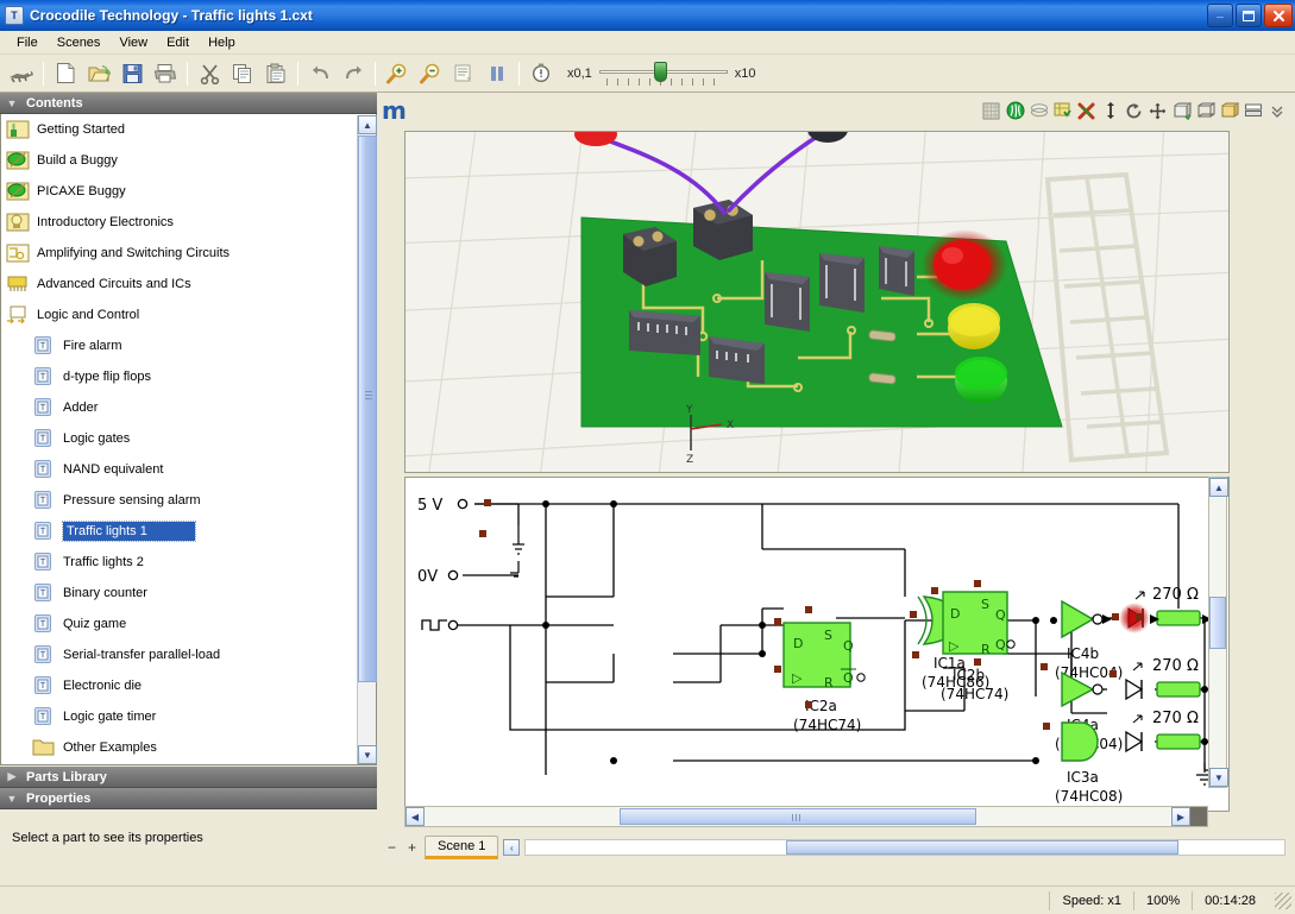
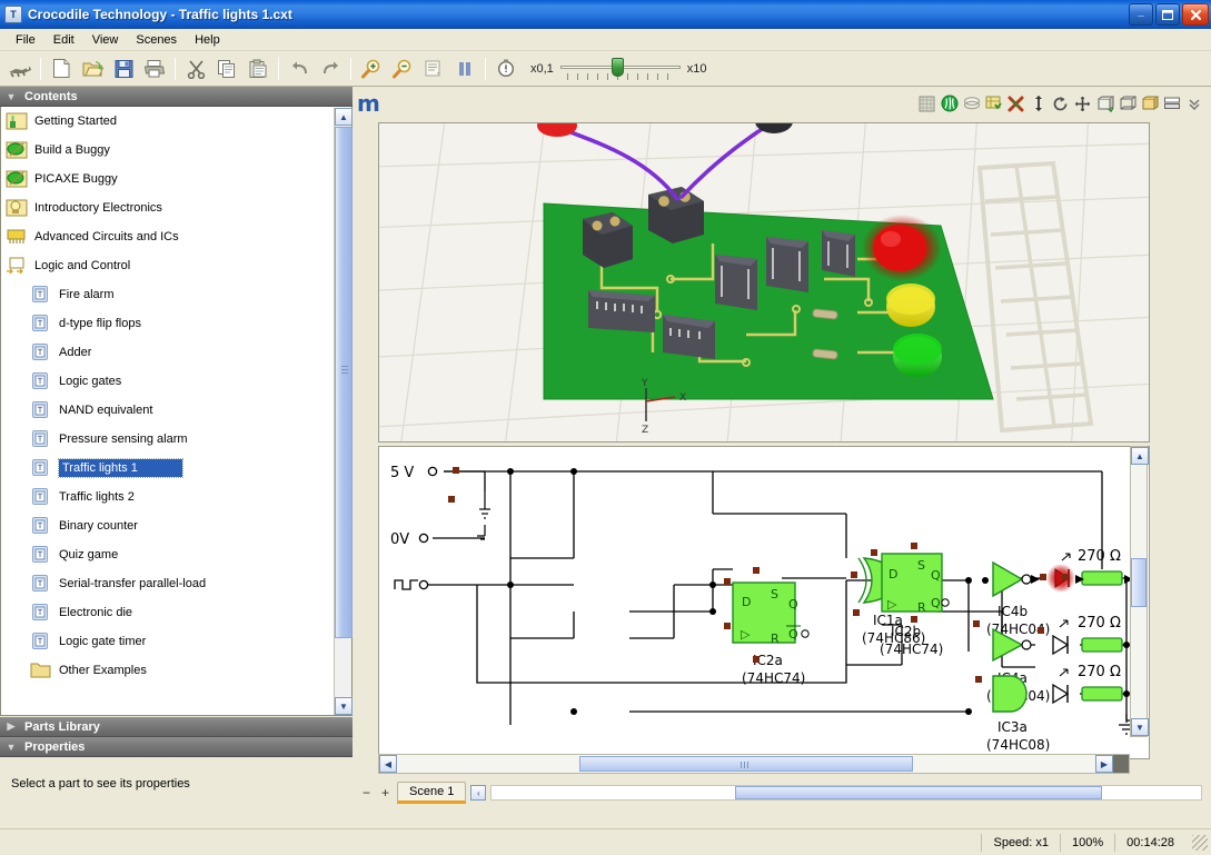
  T
  Crocodile Technology - Traffic lights 1.cxt
  _
  File
- Scenes
+ Edit
  View
- Edit
+ Scenes
  Help
  x0,1
  x10
  ▼
  Contents
  Getting Started
  Build a Buggy
  PICAXE Buggy
  Introductory Electronics
- Amplifying and Switching Circuits
  Advanced Circuits and ICs
  Logic and Control
  T
  Fire alarm
  T
  d-type flip flops
  T
  Adder
  T
  Logic gates
  T
  NAND equivalent
  T
  Pressure sensing alarm
  T
  Traffic lights 1
  T
  Traffic lights 2
  T
  Binary counter
  T
  Quiz game
  T
  Serial-transfer parallel-load
  T
  Electronic die
  T
  Logic gate timer
  Other Examples
  ▲
  ▼
  ▶
  Parts Library
  ▼
  Properties
  Select a part to see its properties
  m
  Y
  X
  Z
  5 V
  0V
  D
  S
  Q
  ▷
  R
  Q
  C2a
  (74HC74)
  IC1a
  (74HC86)
  D
  S
  Q
  ▷
  R
  Q
  IC2b
  (74HC74)
  IC4b
  (74HC0)
  IC3a
  (74HC08)
  270 Ω
  270 Ω
  270 Ω
  ▲
  ▼
  ◀
  ▶
  −
  +
  Scene 1
  ‹
  Speed: x1
  100%
  00:14:28
